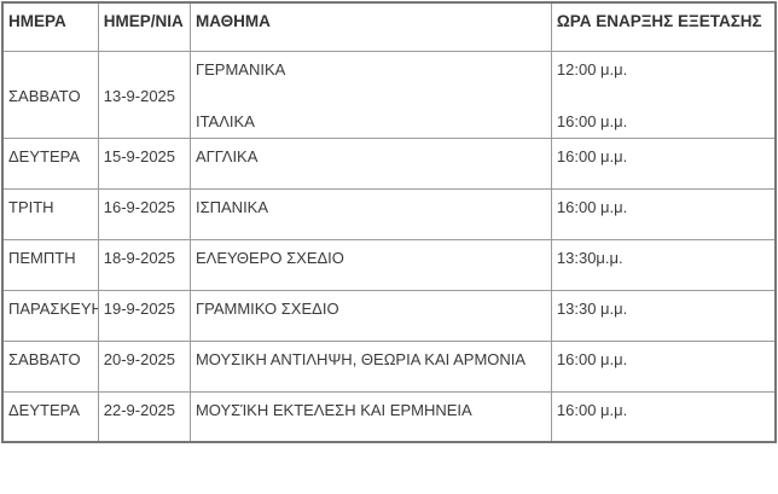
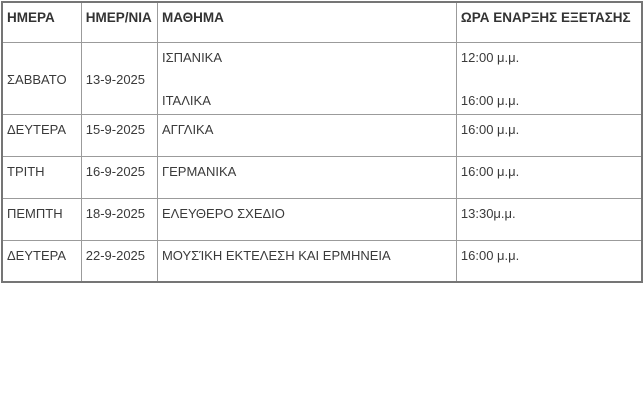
  ΗΜΕΡΑ	ΗΜΕΡ/ΝΙΑ	ΜΑΘΗΜΑ	ΩΡΑ ΕΝΑΡΞΗΣ ΕΞΕΤΑΣΗΣ
- ΣΑΒΒΑΤΟ	13-9-2025	ΓΕΡΜΑΝΙΚΑΙΤΑΛΙΚΑ	12:00 μ.μ.16:00 μ.μ.
+ ΣΑΒΒΑΤΟ	13-9-2025	ΙΣΠΑΝΙΚΑΙΤΑΛΙΚΑ	12:00 μ.μ.16:00 μ.μ.
  ΔΕΥΤΕΡΑ	15-9-2025	ΑΓΓΛΙΚΑ	16:00 μ.μ.
- ΤΡΙΤΗ	16-9-2025	ΙΣΠΑΝΙΚΑ	16:00 μ.μ.
+ ΤΡΙΤΗ	16-9-2025	ΓΕΡΜΑΝΙΚΑ	16:00 μ.μ.
  ΠΕΜΠΤΗ	18-9-2025	ΕΛΕΥΘΕΡΟ ΣΧΕΔΙΟ	13:30μ.μ.
- ΠΑΡΑΣΚΕΥΗ	19-9-2025	ΓΡΑΜΜΙΚΟ ΣΧΕΔΙΟ	13:30 μ.μ.
- ΣΑΒΒΑΤΟ	20-9-2025	ΜΟΥΣΙΚΗ ΑΝΤΙΛΗΨΗ, ΘΕΩΡΙΑ ΚΑΙ ΑΡΜΟΝΙΑ	16:00 μ.μ.
  ΔΕΥΤΕΡΑ	22-9-2025	ΜΟΥΣΊΚΗ ΕΚΤΕΛΕΣΗ ΚΑΙ ΕΡΜΗΝΕΙΑ	16:00 μ.μ.
